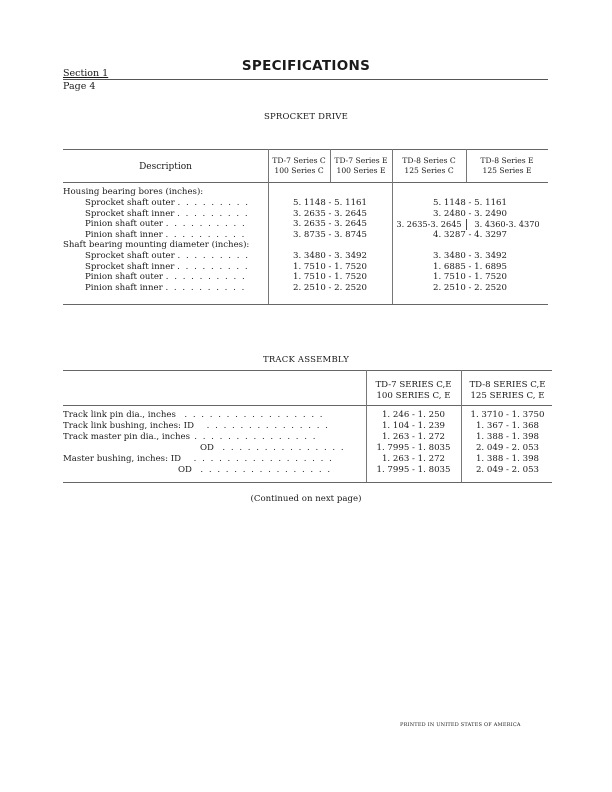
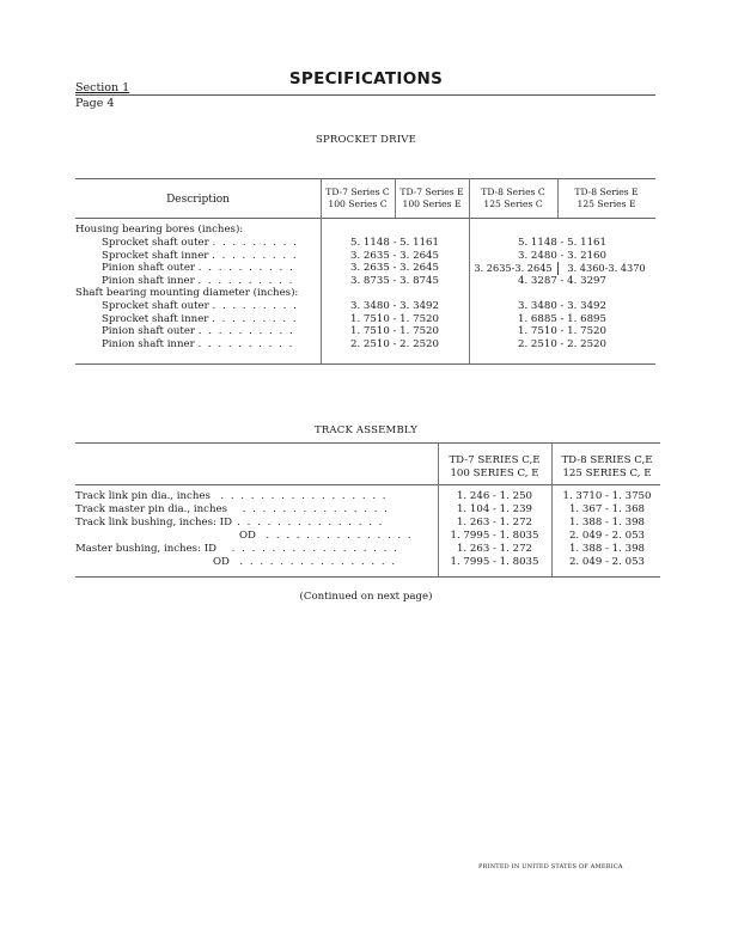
  SPECIFICATIONS
  Section 1
  Page 4
  SPROCKET DRIVE
  Description
  TD-7 Series C
  100 Series C
  TD-7 Series E
  100 Series E
  TD-8 Series C
  125 Series C
  TD-8 Series E
  125 Series E
  Housing bearing bores (inches):
  Sprocket shaft outer . . . . . . . . .
  5. 1148 - 5. 1161
  5. 1148 - 5. 1161
  Sprocket shaft inner . . . . . . . . .
  3. 2635 - 3. 2645
- 3. 2480 - 3. 2490
+ 3. 2480 - 3. 2160
  Pinion shaft outer . . . . . . . . . .
  3. 2635 - 3. 2645
  3. 2635-3. 2645
  3. 4360-3. 4370
  Pinion shaft inner . . . . . . . . . .
  3. 8735 - 3. 8745
  4. 3287 - 4. 3297
  Shaft bearing mounting diameter (inches):
  Sprocket shaft outer . . . . . . . . .
  3. 3480 - 3. 3492
  3. 3480 - 3. 3492
  Sprocket shaft inner . . . . . . . . .
  1. 7510 - 1. 7520
  1. 6885 - 1. 6895
  Pinion shaft outer . . . . . . . . . .
  1. 7510 - 1. 7520
  1. 7510 - 1. 7520
  Pinion shaft inner . . . . . . . . . .
  2. 2510 - 2. 2520
  2. 2510 - 2. 2520
  TRACK ASSEMBLY
  TD-7 SERIES C,E
  100 SERIES C, E
  TD-8 SERIES C,E
  125 SERIES C, E
  Track link pin dia., inches . . . . . . . . . . . . . . . . .
  1. 246 - 1. 250
  1. 3710 - 1. 3750
- Track link bushing, inches: ID . . . . . . . . . . . . . . .
+ Track master pin dia., inches . . . . . . . . . . . . . . .
  1. 104 - 1. 239
  1. 367 - 1. 368
- Track master pin dia., inches . . . . . . . . . . . . . . .
+ Track link bushing, inches: ID . . . . . . . . . . . . . . .
  1. 263 - 1. 272
  1. 388 - 1. 398
  OD . . . . . . . . . . . . . . .
  1. 7995 - 1. 8035
  2. 049 - 2. 053
  Master bushing, inches: ID . . . . . . . . . . . . . . . . .
  1. 263 - 1. 272
  1. 388 - 1. 398
  OD . . . . . . . . . . . . . . . .
  1. 7995 - 1. 8035
  2. 049 - 2. 053
  (Continued on next page)
